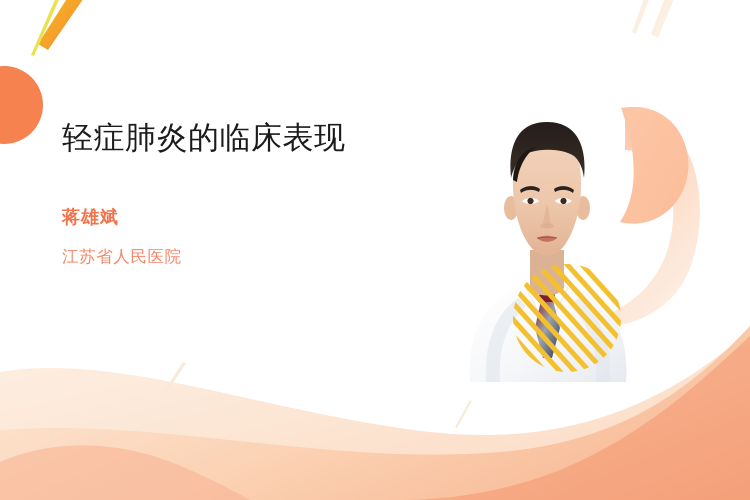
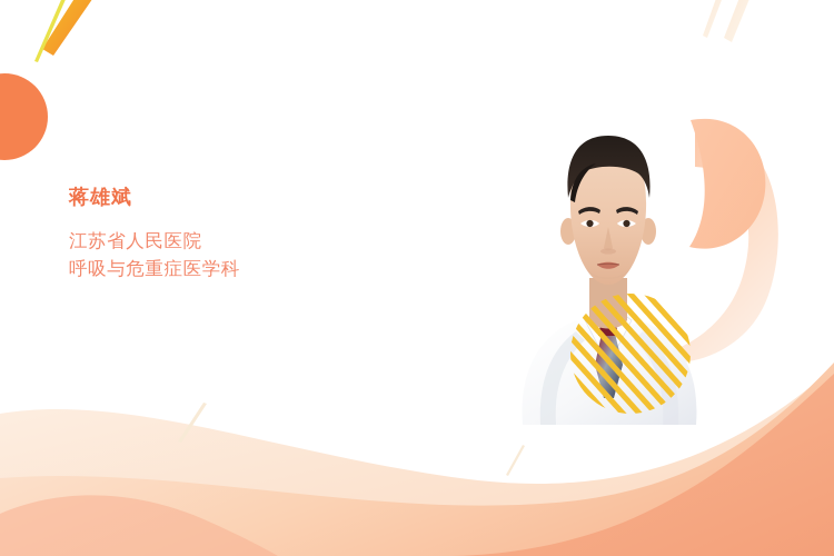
- 轻症肺炎的临床表现
  蒋雄斌
  江苏省人民医院
+ 呼吸与危重症医学科
